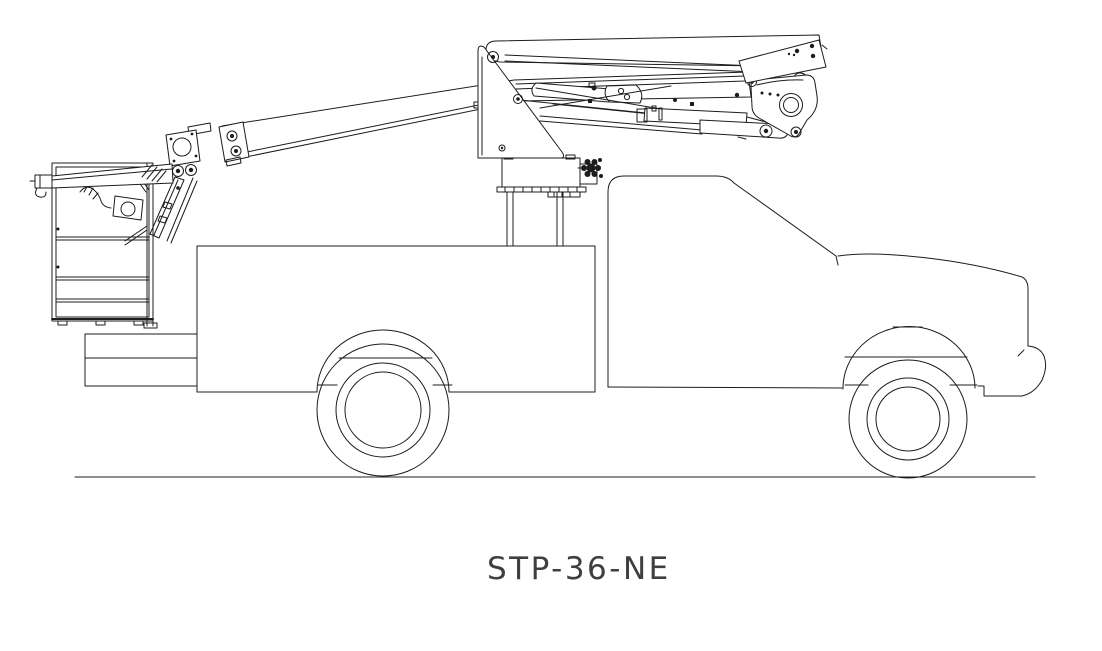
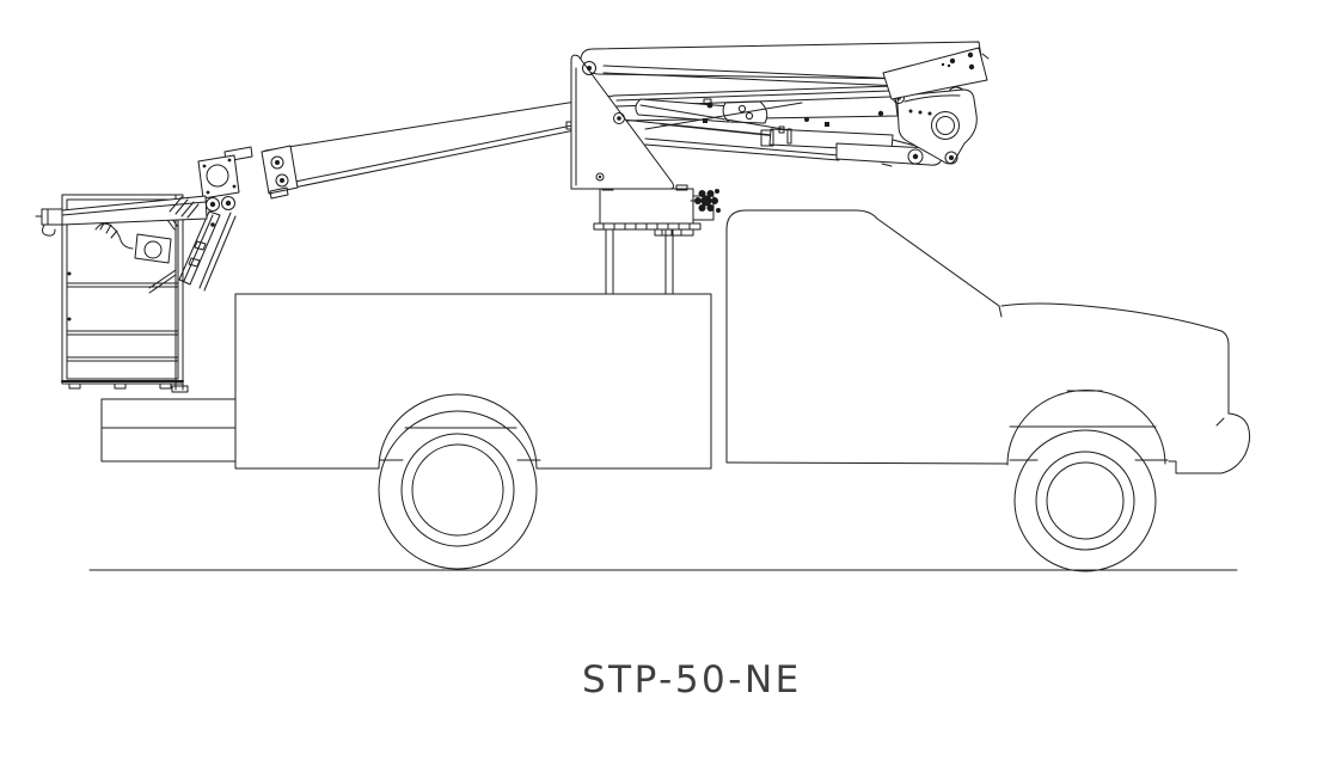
- STP-36-NE
+ STP-50-NE
